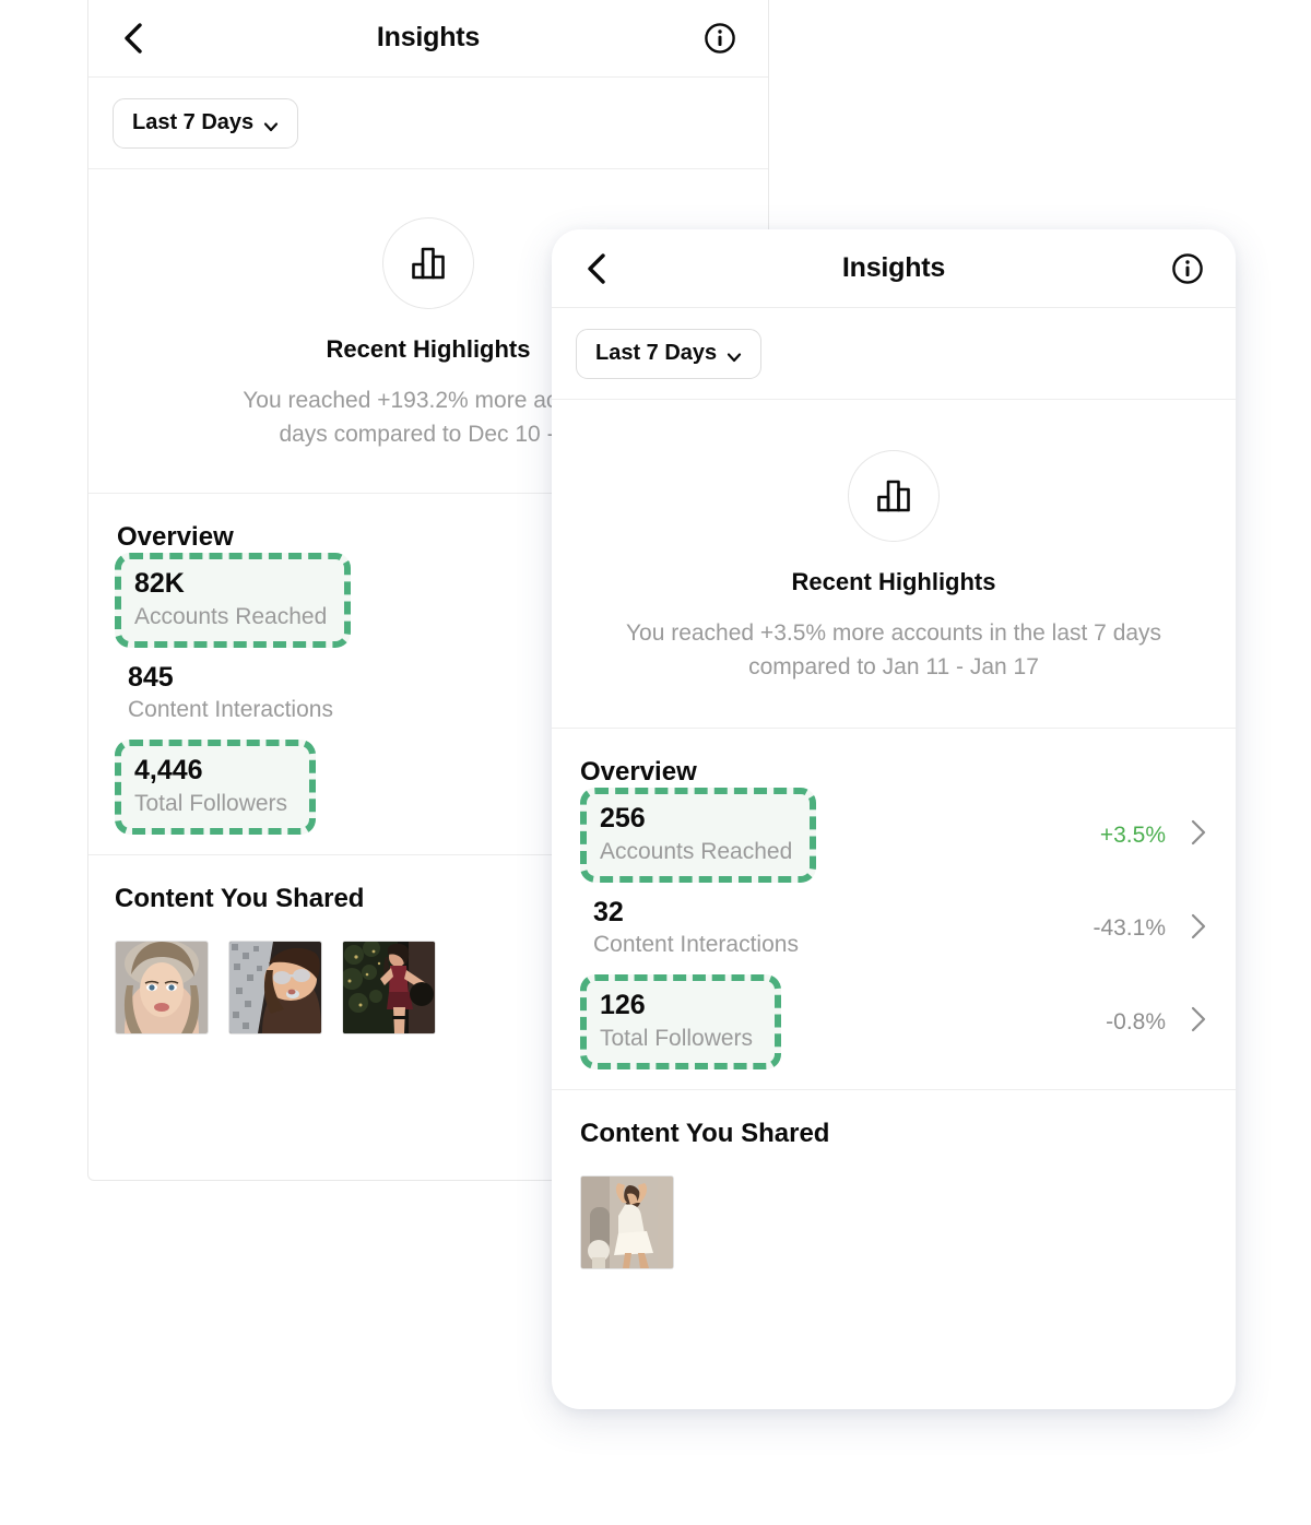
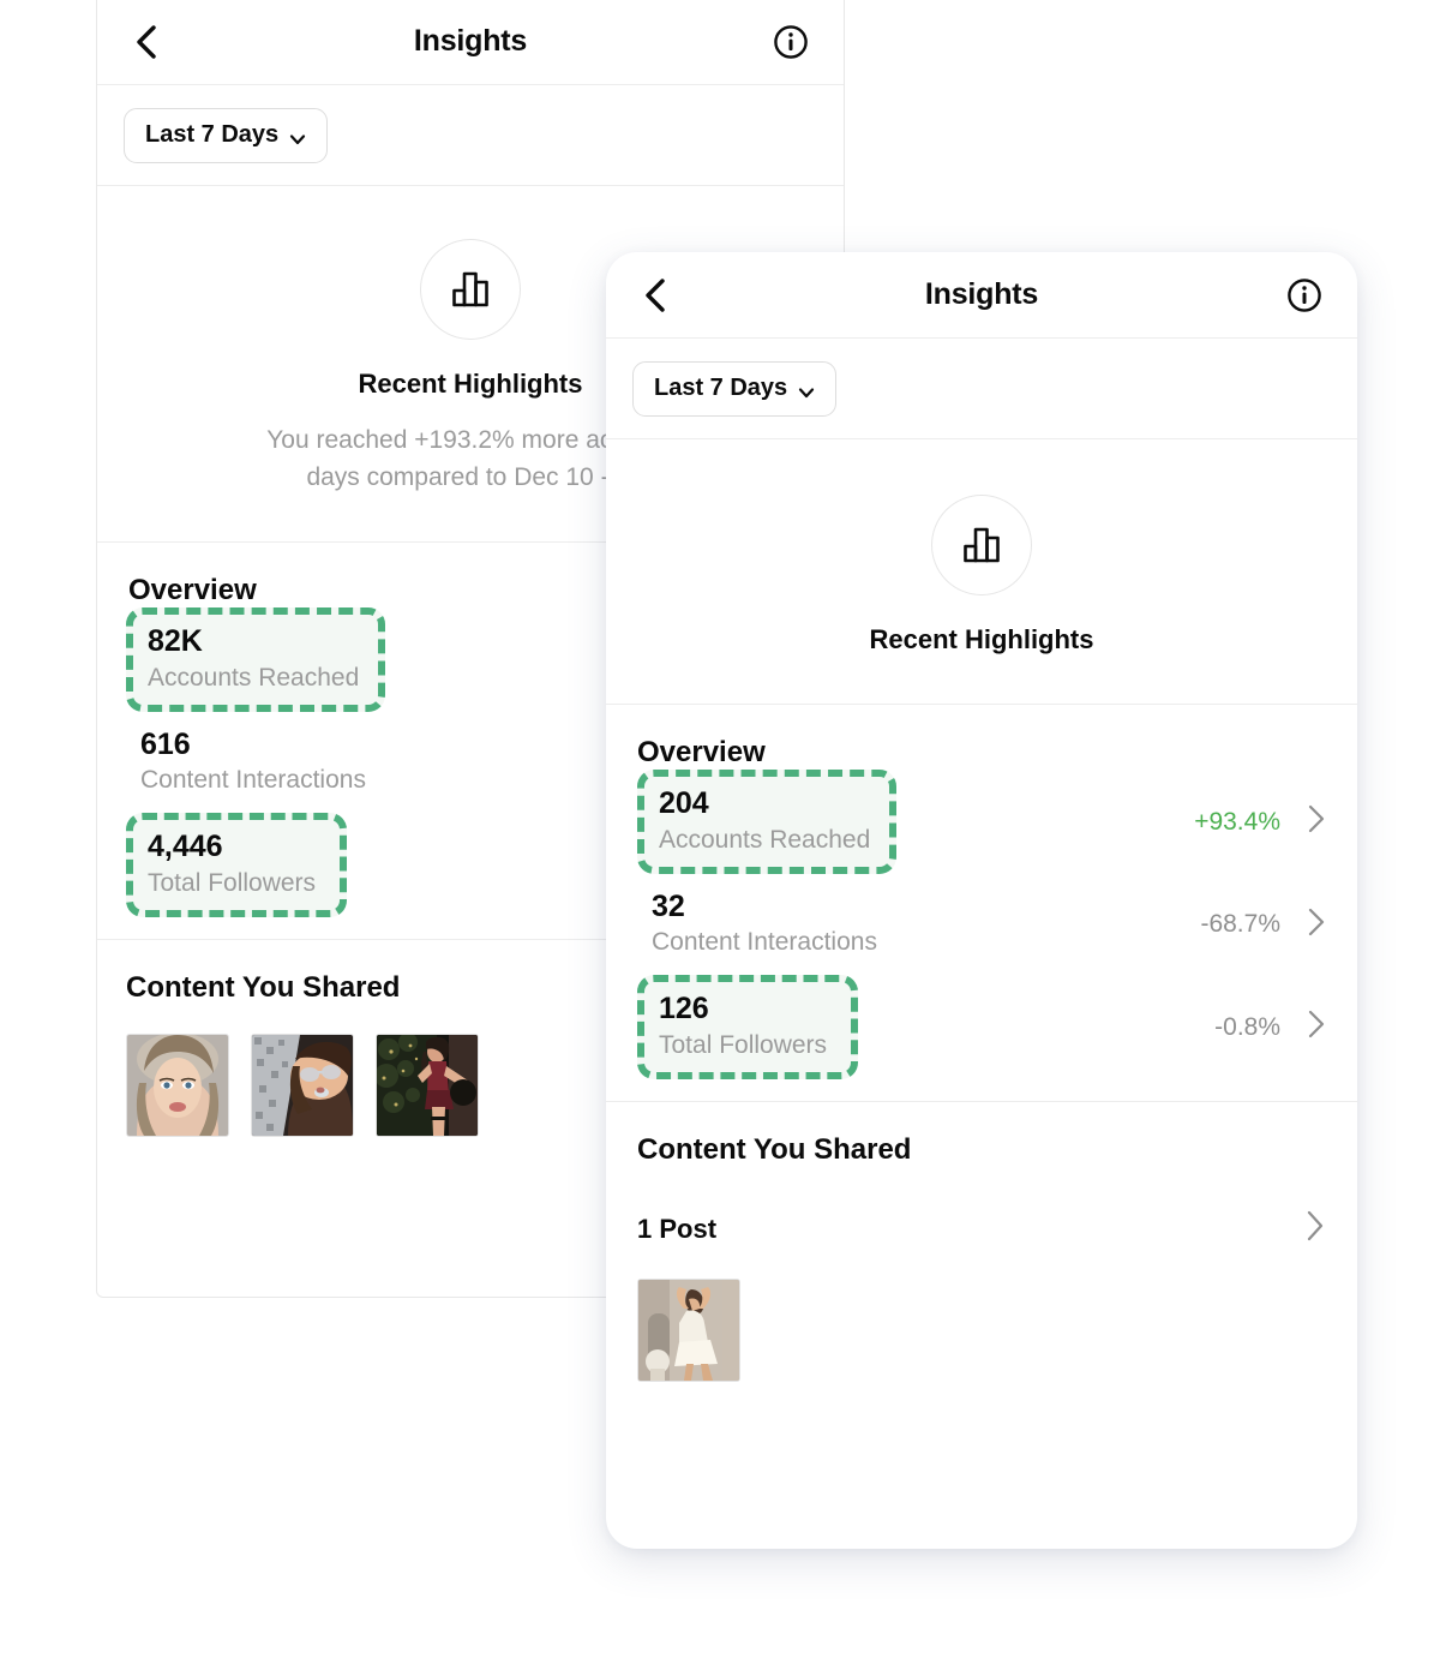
  Insights
  Last 7 Days
  Recent Highlights
  You reached +193.2% more a
  days compared to Dec 10
  Overview
  82K
  Accounts Reached
- 845
+ 616
  Content Interactions
  4,446
  Total Followers
  Content You Shared
  Insights
  Last 7 Days
  Recent Highlights
- You reached +3.5% more accounts in the last 7 days
- compared to Jan 11 - Jan 17
  Overview
- 256
+ 204
  Accounts Reached
- +3.5%
+ +93.4%
  32
  Content Interactions
- -43.1%
+ -68.7%
  126
  Total Followers
  -0.8%
  Content You Shared
+ 1 Post
